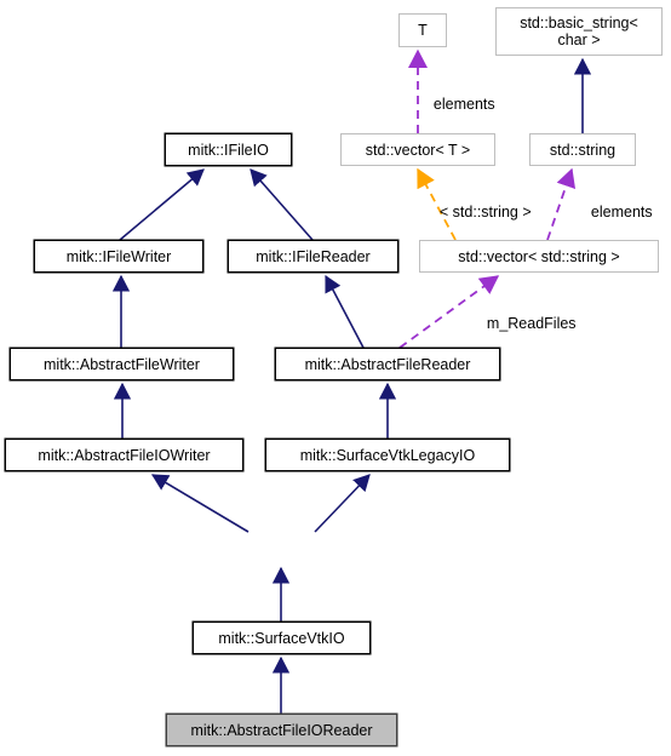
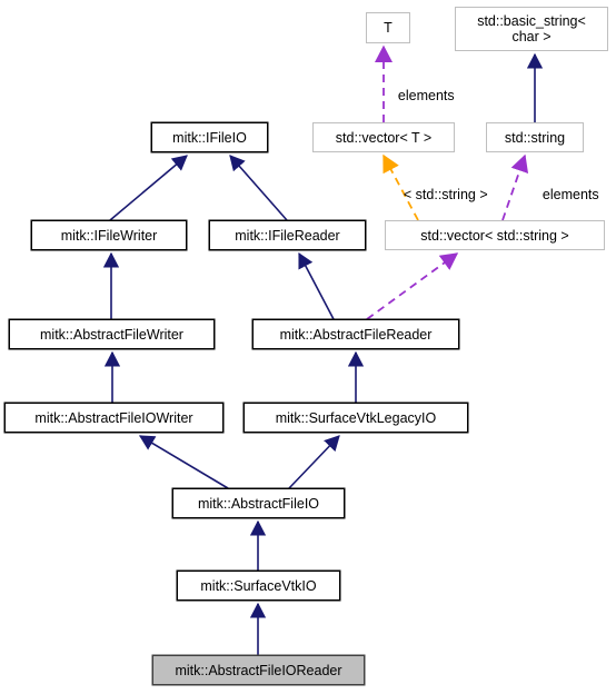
  T
  std::basic_string<
  char >
  mitk::IFileIO
  std::vector< T >
  std::string
  mitk::IFileWriter
  mitk::IFileReader
  std::vector< std::string >
  mitk::AbstractFileWriter
  mitk::AbstractFileReader
  mitk::AbstractFileIOWriter
  mitk::SurfaceVtkLegacyIO
+ mitk::AbstractFileIO
  mitk::SurfaceVtkIO
  mitk::AbstractFileIOReader
  elements
  < std::string >
  elements
- m_ReadFiles
